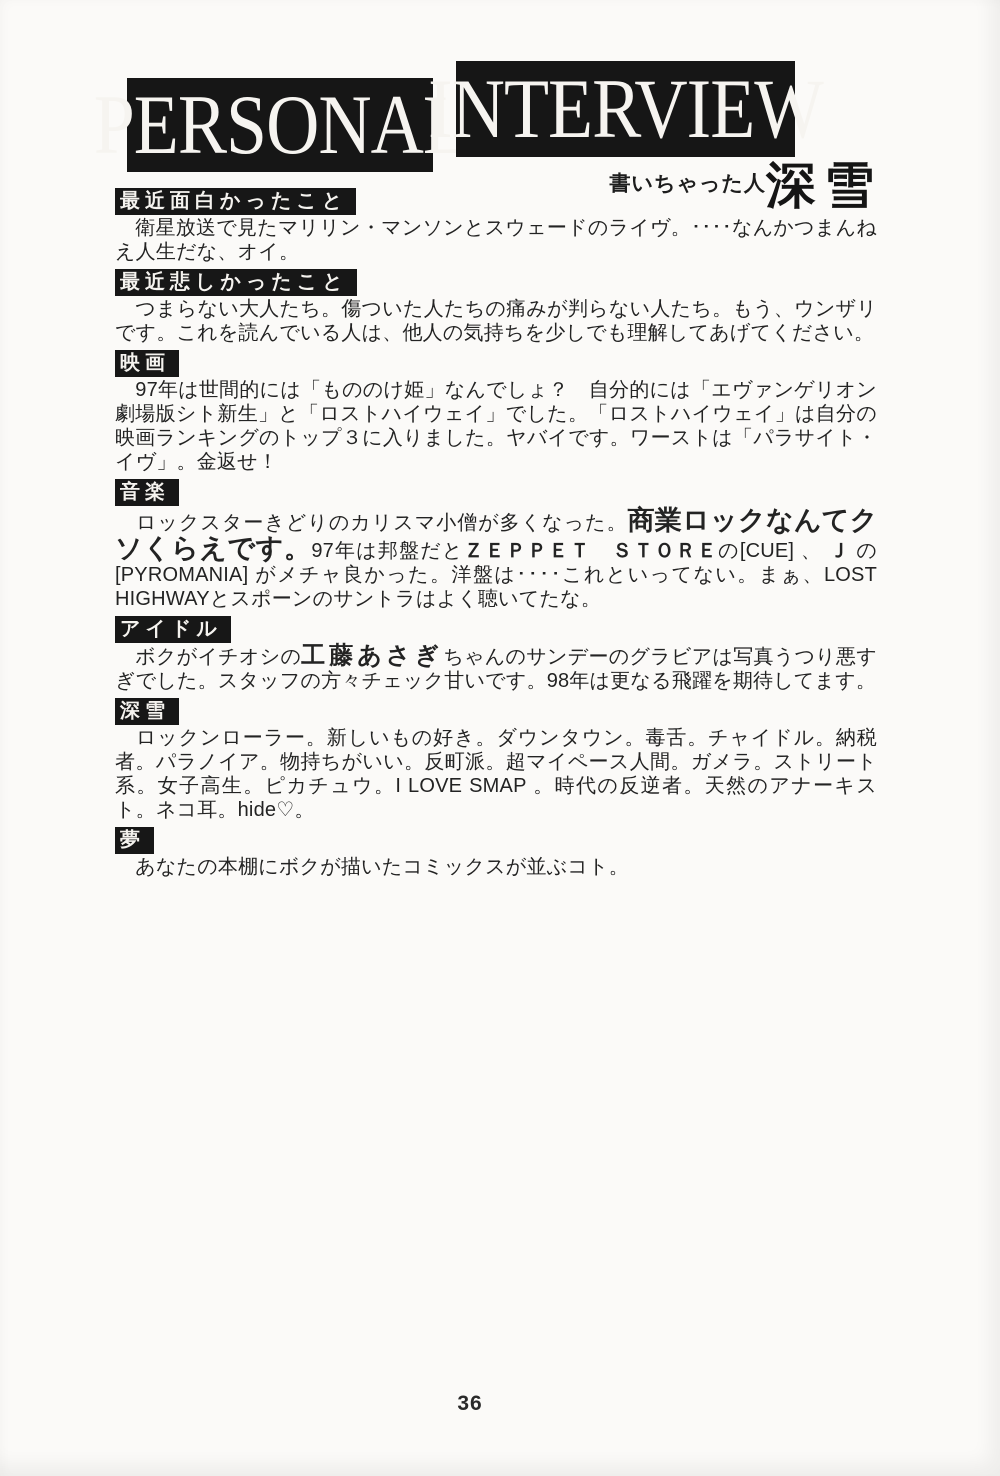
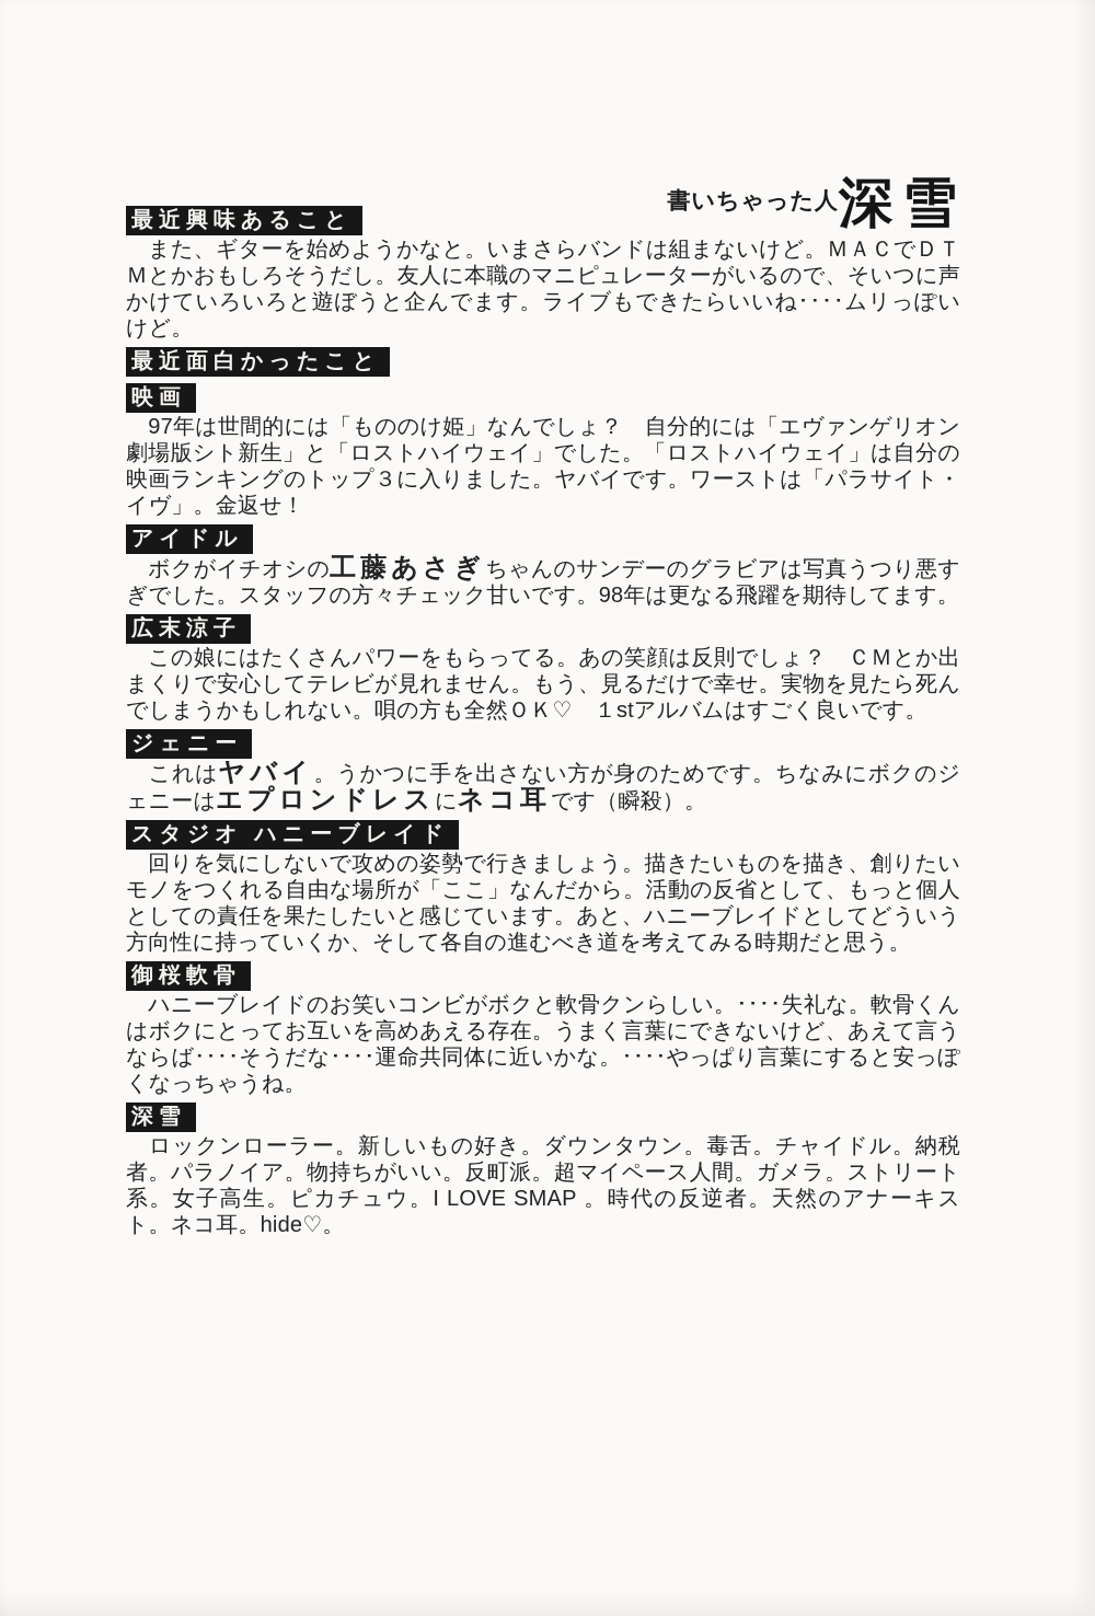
- PERSONAL
- INTERVIEW
  書いちゃった人
  深雪
+ 最近興味あること
+ また、ギターを始めようかなと。いまさらバンドは組まないけど。ＭＡＣでＤＴＭとかおもしろそうだし。友人に本職のマニピュレーターがいるので、そいつに声かけていろいろと遊ぼうと企んでます。ライブもできたらいいね････ムリっぽいけど。
  最近面白かったこと
- 衛星放送で見たマリリン・マンソンとスウェードのライヴ。････なんかつまんねえ人生だな、オイ。
- 最近悲しかったこと
- つまらない大人たち。傷ついた人たちの痛みが判らない人たち。もう、ウンザリです。これを読んでいる人は、他人の気持ちを少しでも理解してあげてください。
  映画
  97年は世間的には「もののけ姫」なんでしょ？ 自分的には「エヴァンゲリオン劇場版シト新生」と「ロストハイウェイ」でした。「ロストハイウェイ」は自分の映画ランキングのトップ３に入りました。ヤバイです。ワーストは「パラサイト・イヴ」。金返せ！
- 音楽
- ロックスターきどりのカリスマ小僧が多くなった。商業ロックなんてクソくらえです。97年は邦盤だとＺＥＰＰＥＴ ＳＴＯＲＥの[CUE] 、 Ｊ の[PYROMANIA] がメチャ良かった。洋盤は････これといってない。まぁ、LOST HIGHWAYとスポーンのサントラはよく聴いてたな。
  アイドル
  ボクがイチオシの工藤あさぎちゃんのサンデーのグラビアは写真うつり悪すぎでした。スタッフの方々チェック甘いです。98年は更なる飛躍を期待してます。
+ 広末涼子
+ この娘にはたくさんパワーをもらってる。あの笑顔は反則でしょ？ ＣＭとか出まくりで安心してテレビが見れません。もう、見るだけで幸せ。実物を見たら死んでしまうかもしれない。唄の方も全然ＯＫ♡ １stアルバムはすごく良いです。
+ ジェニー
+ これはヤバイ。うかつに手を出さない方が身のためです。ちなみにボクのジェニーはエプロンドレスにネコ耳です（瞬殺）。
+ スタジオ ハニーブレイド
+ 回りを気にしないで攻めの姿勢で行きましょう。描きたいものを描き、創りたいモノをつくれる自由な場所が「ここ」なんだから。活動の反省として、もっと個人としての責任を果たしたいと感じています。あと、ハニーブレイドとしてどういう方向性に持っていくか、そして各自の進むべき道を考えてみる時期だと思う。
+ 御桜軟骨
+ ハニーブレイドのお笑いコンビがボクと軟骨クンらしい。････失礼な。軟骨くんはボクにとってお互いを高めあえる存在。うまく言葉にできないけど、あえて言うならば････そうだな････運命共同体に近いかな。････やっぱり言葉にすると安っぽくなっちゃうね。
  深雪
  ロックンローラー。新しいもの好き。ダウンタウン。毒舌。チャイドル。納税者。パラノイア。物持ちがいい。反町派。超マイペース人間。ガメラ。ストリート系。女子高生。ピカチュウ。I LOVE SMAP 。時代の反逆者。天然のアナーキスト。ネコ耳。hide♡。
- 夢
- あなたの本棚にボクが描いたコミックスが並ぶコト。
- 36
